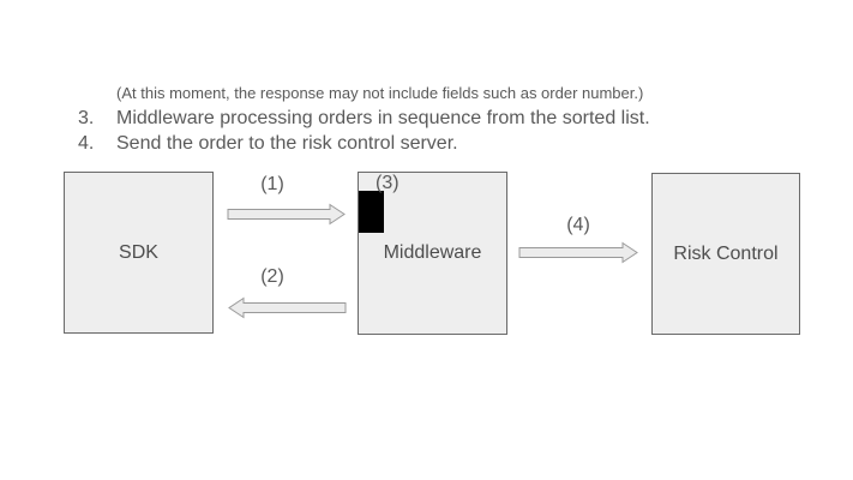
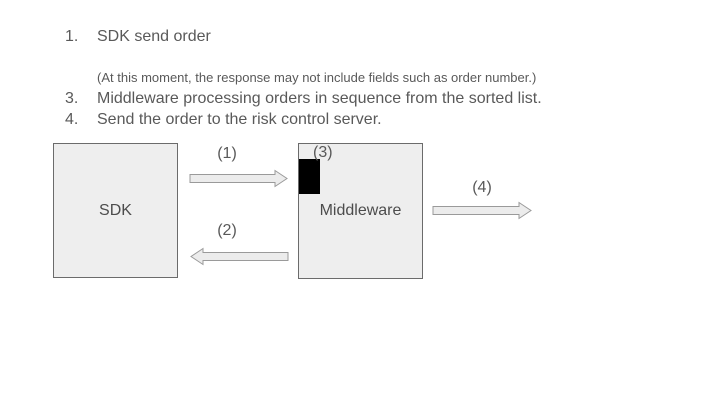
+ 1. SDK send order
  (At this moment, the response may not include fields such as order number.)
  3. Middleware processing orders in sequence from the sorted list.
  4. Send the order to the risk control server.
  SDK
  Middleware
- Risk Control
  (1)
  (2)
  (3)
  (4)
